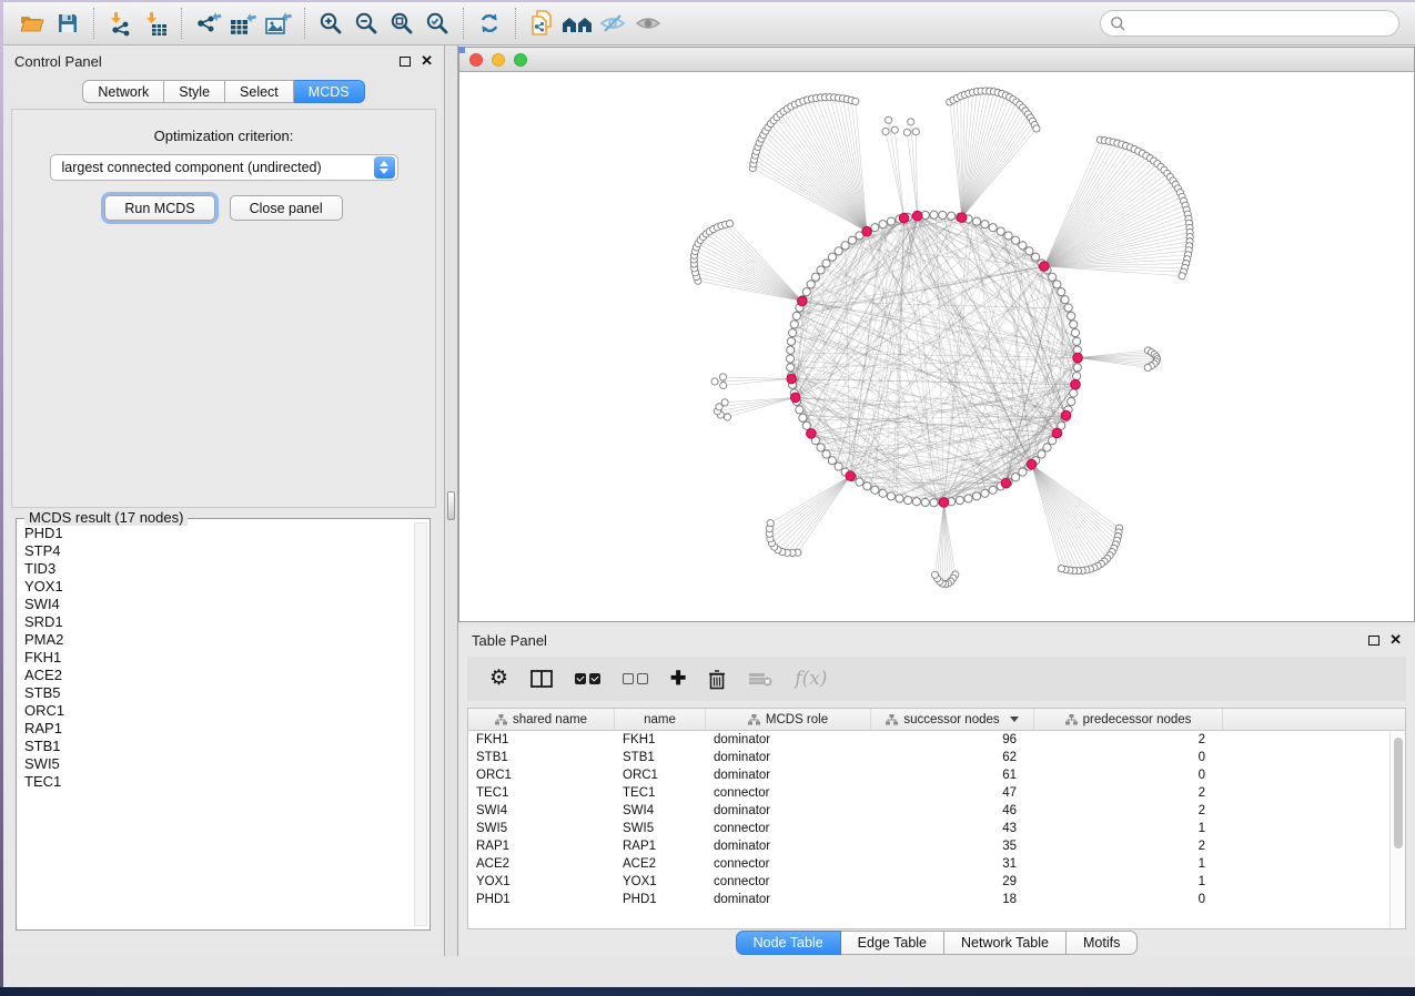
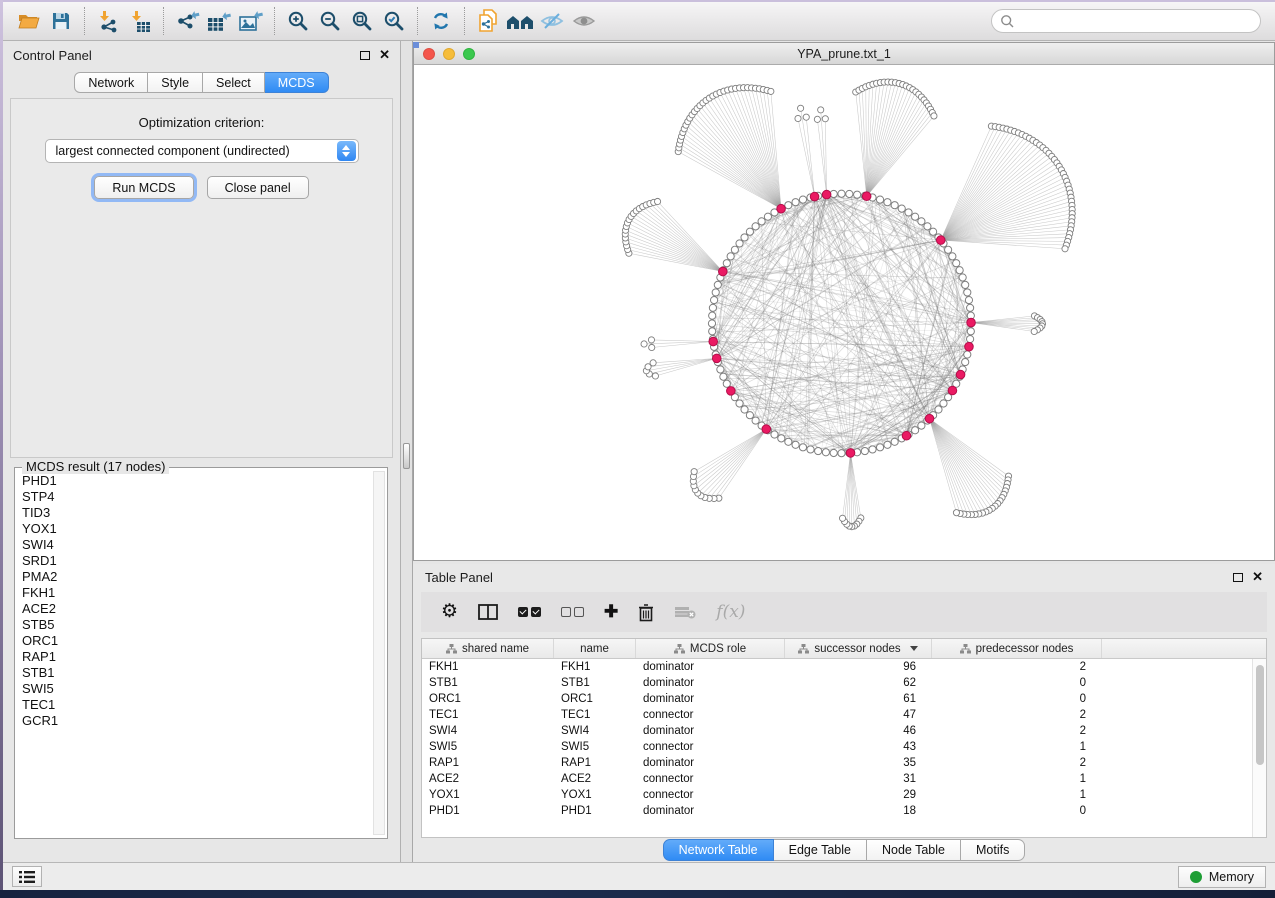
  Control Panel
  ✕
  Network
  Style
  Select
  MCDS
  Optimization criterion:
  largest connected component (undirected)
  Run MCDS
  Close panel
  MCDS result (17 nodes)
  PHD1
  STP4
  TID3
  YOX1
  SWI4
  SRD1
  PMA2
  FKH1
  ACE2
  STB5
  ORC1
  RAP1
  STB1
  SWI5
  TEC1
+ GCR1
+ YPA_prune.txt_1
  Table Panel
  ✕
  ⚙
  ✚
  f(x)
  shared name
  name
  MCDS role
  successor nodes
  predecessor nodes
  FKH1
  FKH1
  dominator
  96
  2
  STB1
  STB1
  dominator
  62
  0
  ORC1
  ORC1
  dominator
  61
  0
  TEC1
  TEC1
  connector
  47
  2
  SWI4
  SWI4
  dominator
  46
  2
  SWI5
  SWI5
  connector
  43
  1
  RAP1
  RAP1
  dominator
  35
  2
  ACE2
  ACE2
  connector
  31
  1
  YOX1
  YOX1
  connector
  29
  1
  PHD1
  PHD1
  dominator
  18
  0
- Node Table
+ Network Table
  Edge Table
- Network Table
+ Node Table
  Motifs
+ Memory
